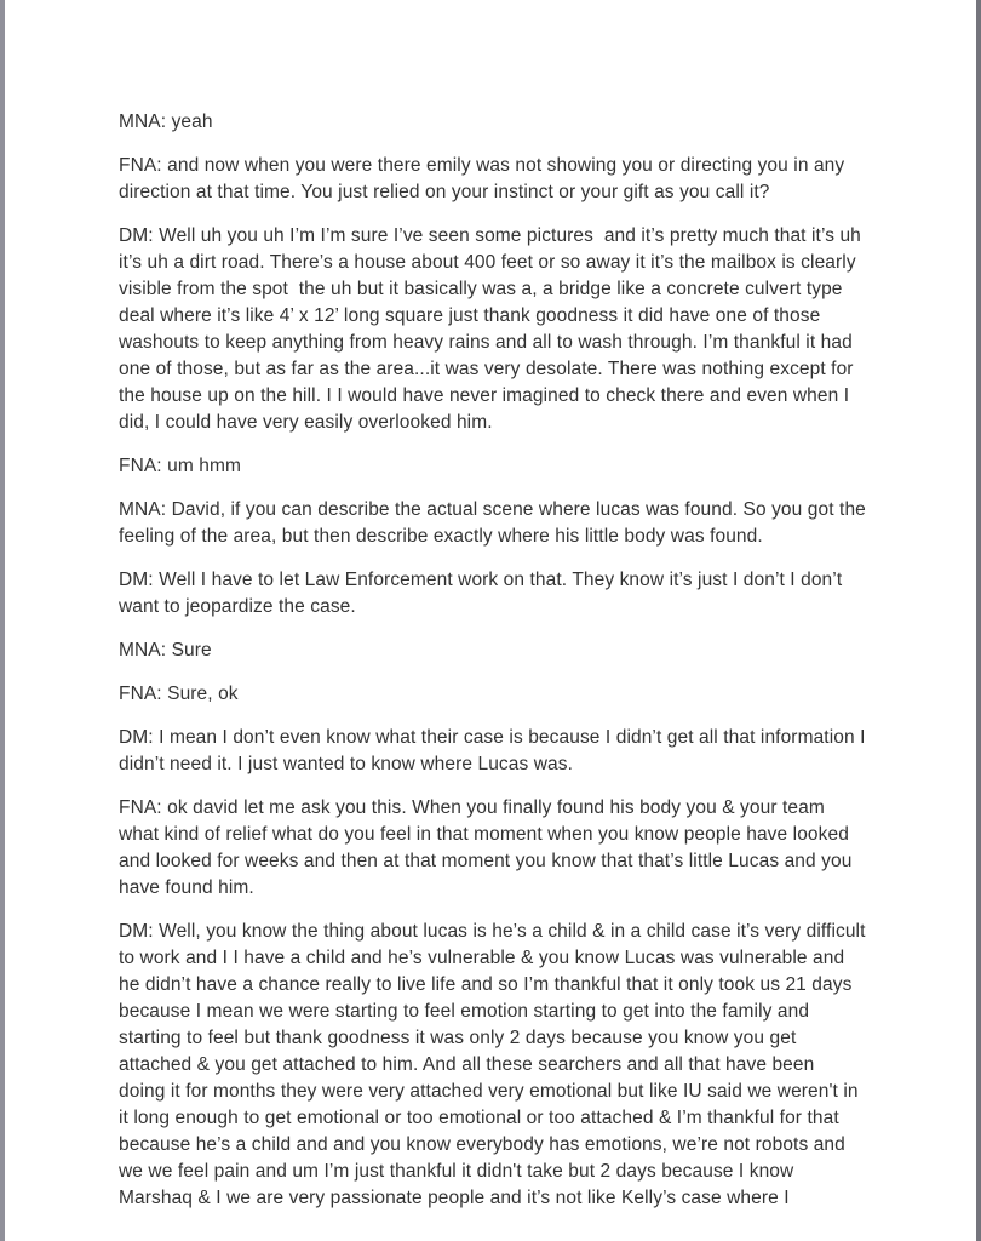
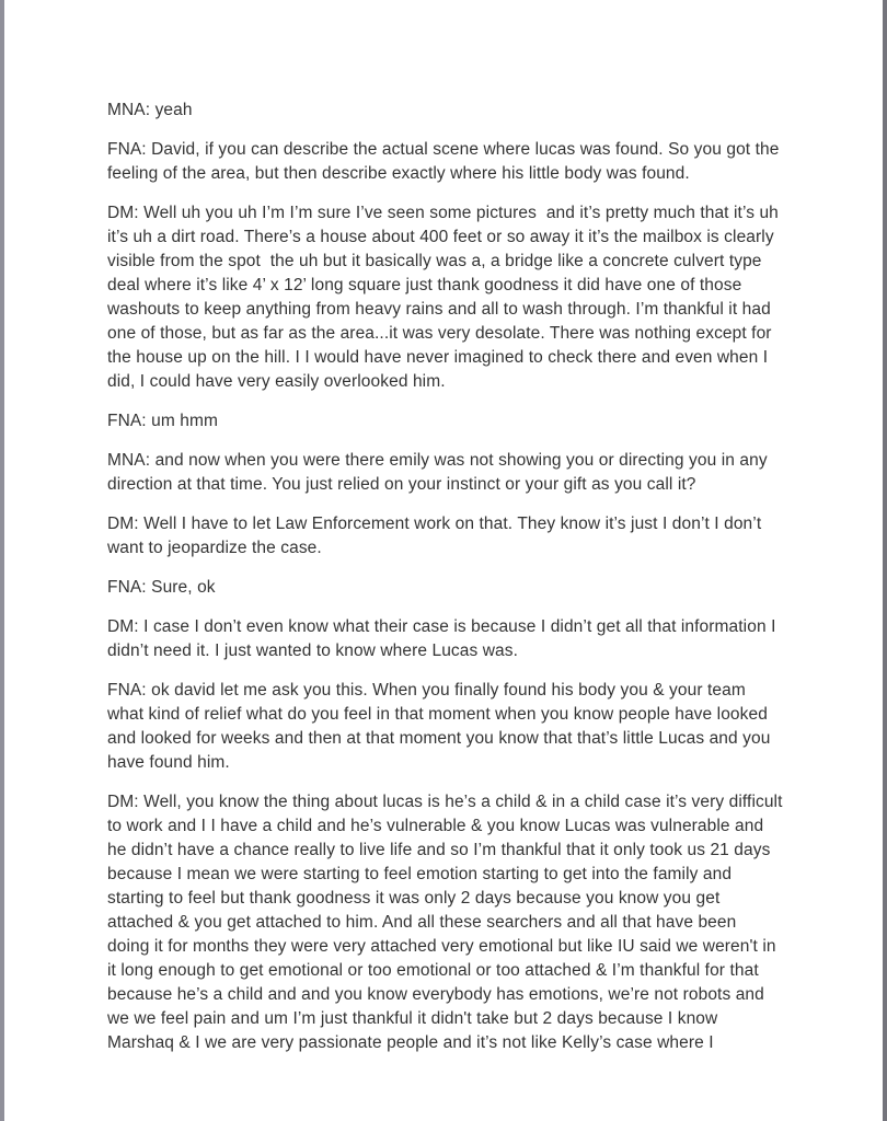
  MNA: yeah
- FNA: and now when you were there emily was not showing you or directing you in any direction at that time. You just relied on your instinct or your gift as you call it?
+ FNA: David, if you can describe the actual scene where lucas was found. So you got the feeling of the area, but then describe exactly where his little body was found.
  DM: Well uh you uh I’m I’m sure I’ve seen some pictures and it’s pretty much that it’s uh it’s uh a dirt road. There’s a house about 400 feet or so away it it’s the mailbox is clearly visible from the spot the uh but it basically was a, a bridge like a concrete culvert type deal where it’s like 4’ x 12’ long square just thank goodness it did have one of those washouts to keep anything from heavy rains and all to wash through. I’m thankful it had one of those, but as far as the area...it was very desolate. There was nothing except for the house up on the hill. I I would have never imagined to check there and even when I did, I could have very easily overlooked him.
  FNA: um hmm
- MNA: David, if you can describe the actual scene where lucas was found. So you got the feeling of the area, but then describe exactly where his little body was found.
+ MNA: and now when you were there emily was not showing you or directing you in any direction at that time. You just relied on your instinct or your gift as you call it?
  DM: Well I have to let Law Enforcement work on that. They know it’s just I don’t I don’t want to jeopardize the case.
- MNA: Sure
  FNA: Sure, ok
- DM: I mean I don’t even know what their case is because I didn’t get all that information I didn’t need it. I just wanted to know where Lucas was.
+ DM: I case I don’t even know what their case is because I didn’t get all that information I didn’t need it. I just wanted to know where Lucas was.
  FNA: ok david let me ask you this. When you finally found his body you & your team what kind of relief what do you feel in that moment when you know people have looked and looked for weeks and then at that moment you know that that’s little Lucas and you have found him.
  DM: Well, you know the thing about lucas is he’s a child & in a child case it’s very difficult to work and I I have a child and he’s vulnerable & you know Lucas was vulnerable and he didn’t have a chance really to live life and so I’m thankful that it only took us 21 days because I mean we were starting to feel emotion starting to get into the family and starting to feel but thank goodness it was only 2 days because you know you get attached & you get attached to him. And all these searchers and all that have been doing it for months they were very attached very emotional but like IU said we weren't in it long enough to get emotional or too emotional or too attached & I’m thankful for that because he’s a child and and you know everybody has emotions, we’re not robots and we we feel pain and um I’m just thankful it didn't take but 2 days because I know Marshaq & I we are very passionate people and it’s not like Kelly’s case where I
